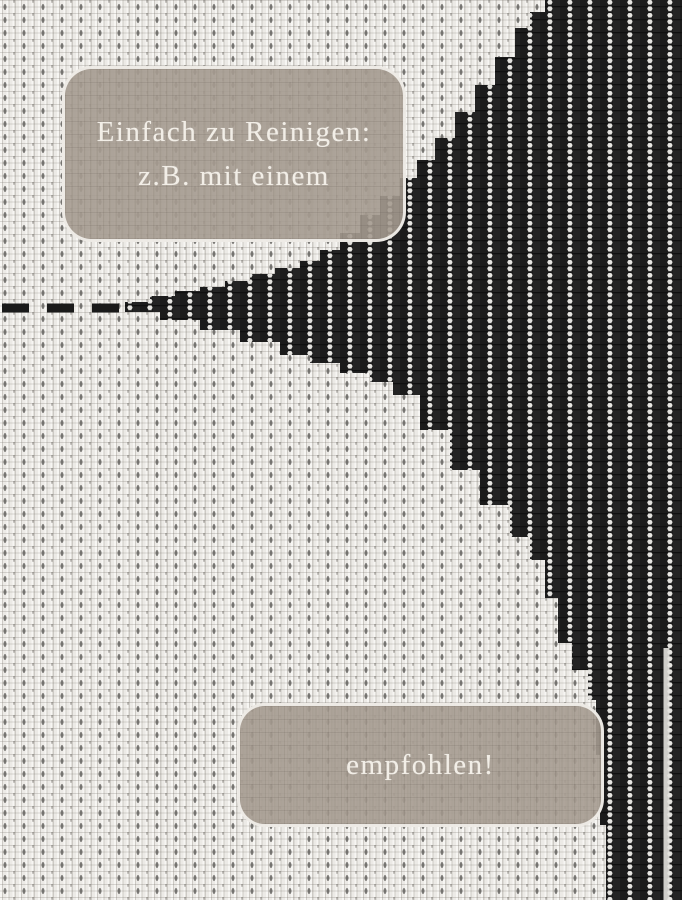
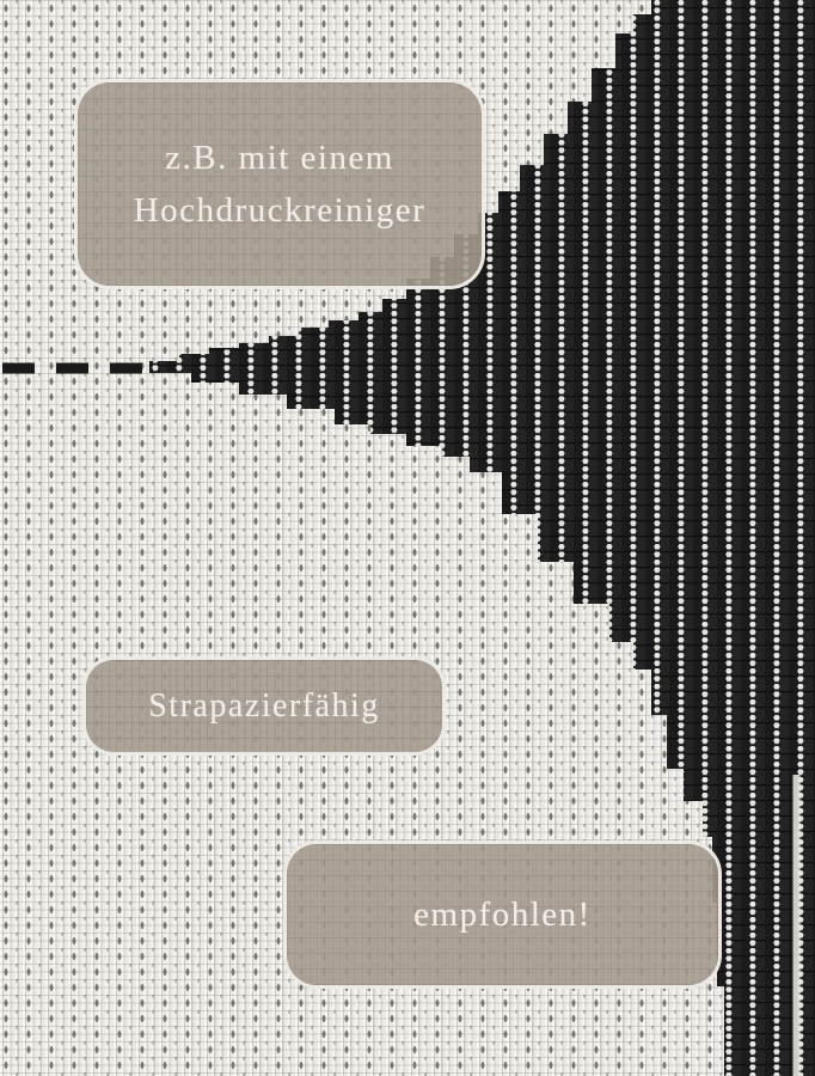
- Einfach zu Reinigen:
  z.B. mit einem
+ Hochdruckreiniger
+ Strapazierfähig
  empfohlen!
